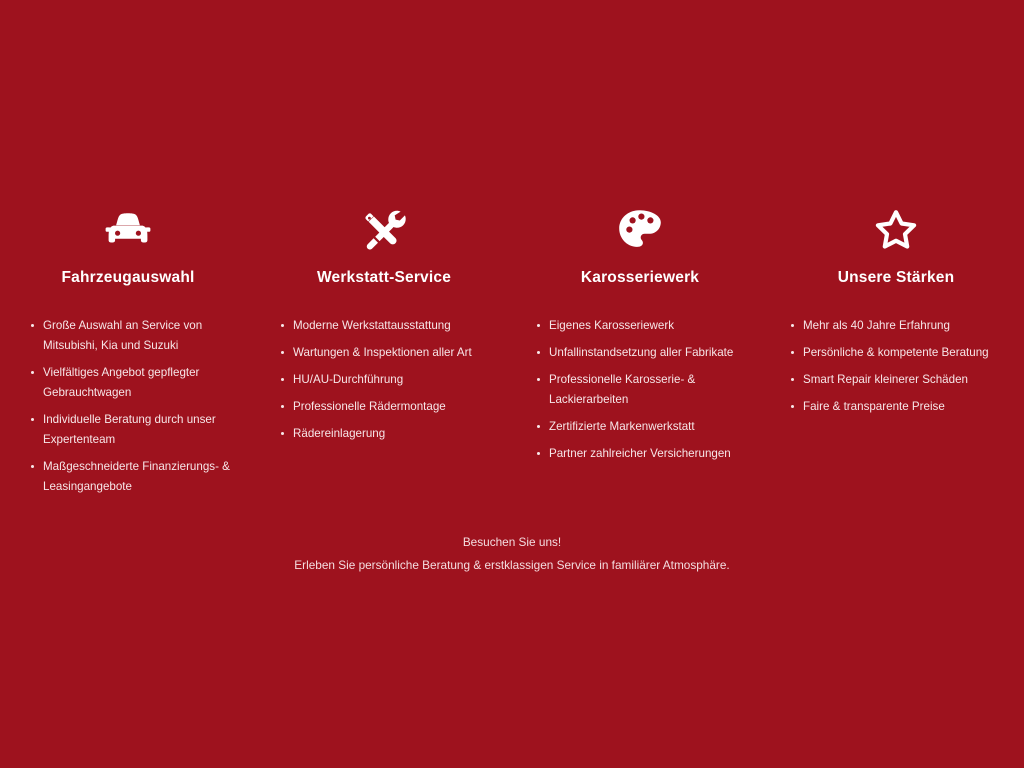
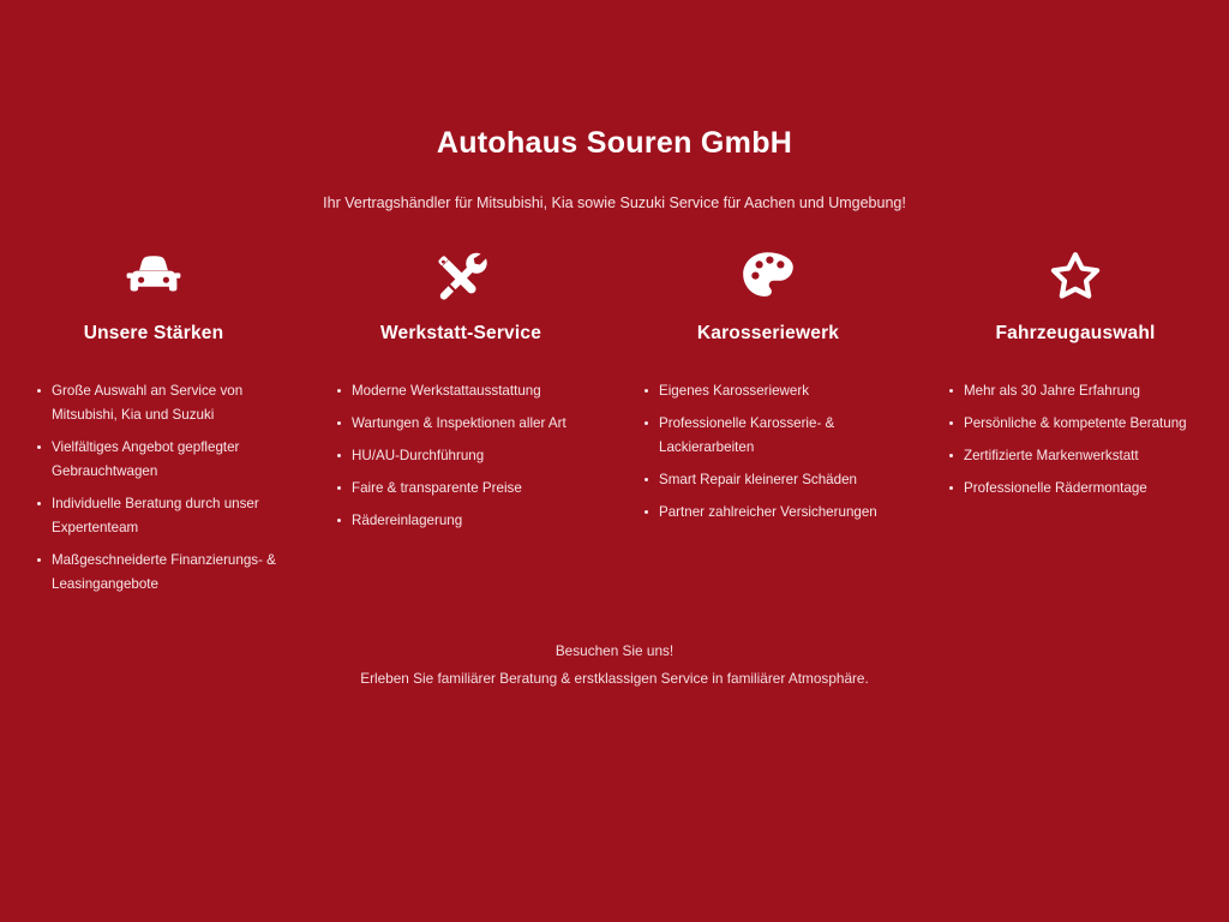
+ Autohaus Souren GmbH
+ Ihr Vertragshändler für Mitsubishi, Kia sowie Suzuki Service für Aachen und Umgebung!
- Fahrzeugauswahl
+ Unsere Stärken
  Große Auswahl an Service von Mitsubishi, Kia und Suzuki
  Vielfältiges Angebot gepflegter Gebrauchtwagen
  Individuelle Beratung durch unser Expertenteam
  Maßgeschneiderte Finanzierungs- & Leasingangebote
  Werkstatt-Service
  Moderne Werkstattausstattung
  Wartungen & Inspektionen aller Art
  HU/AU-Durchführung
- Professionelle Rädermontage
+ Faire & transparente Preise
  Rädereinlagerung
  Karosseriewerk
  Eigenes Karosseriewerk
- Unfallinstandsetzung aller Fabrikate
  Professionelle Karosserie- & Lackierarbeiten
- Zertifizierte Markenwerkstatt
+ Smart Repair kleinerer Schäden
  Partner zahlreicher Versicherungen
- Unsere Stärken
+ Fahrzeugauswahl
- Mehr als 40 Jahre Erfahrung
+ Mehr als 30 Jahre Erfahrung
  Persönliche & kompetente Beratung
- Smart Repair kleinerer Schäden
+ Zertifizierte Markenwerkstatt
- Faire & transparente Preise
+ Professionelle Rädermontage
  Besuchen Sie uns!
- Erleben Sie persönliche Beratung & erstklassigen Service in familiärer Atmosphäre.
+ Erleben Sie familiärer Beratung & erstklassigen Service in familiärer Atmosphäre.
